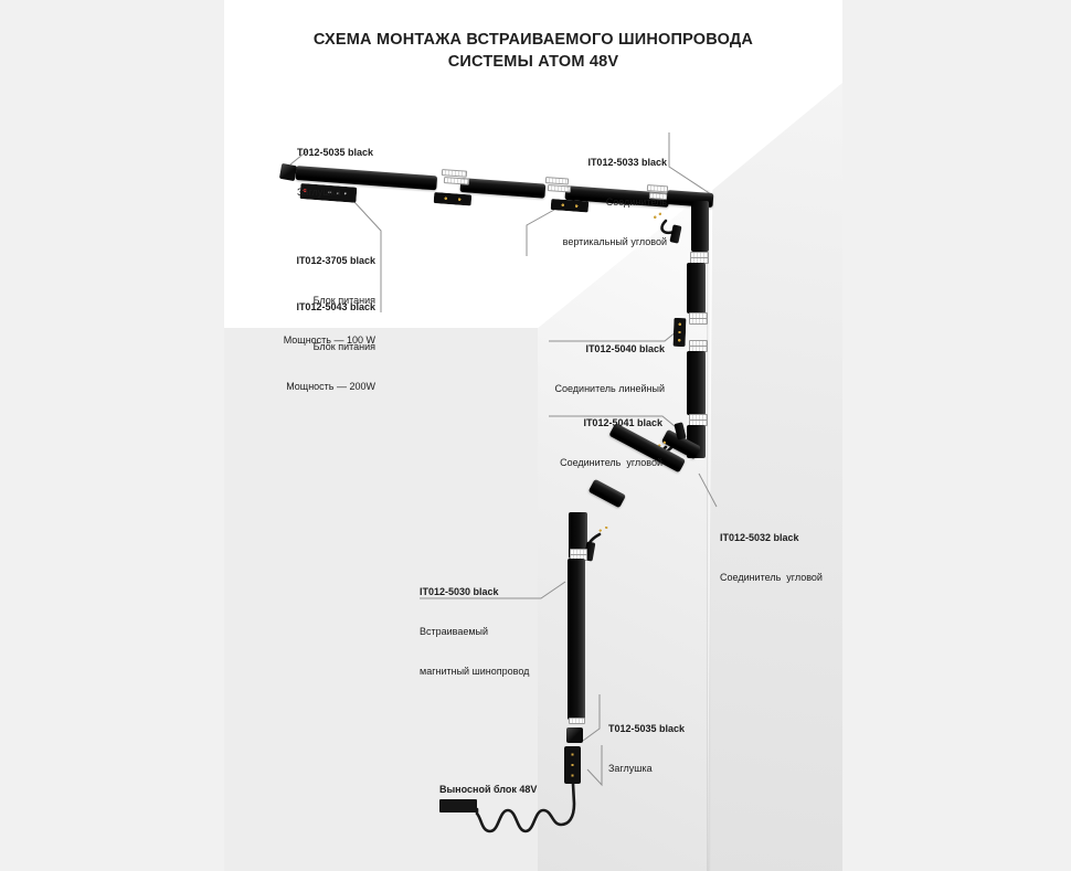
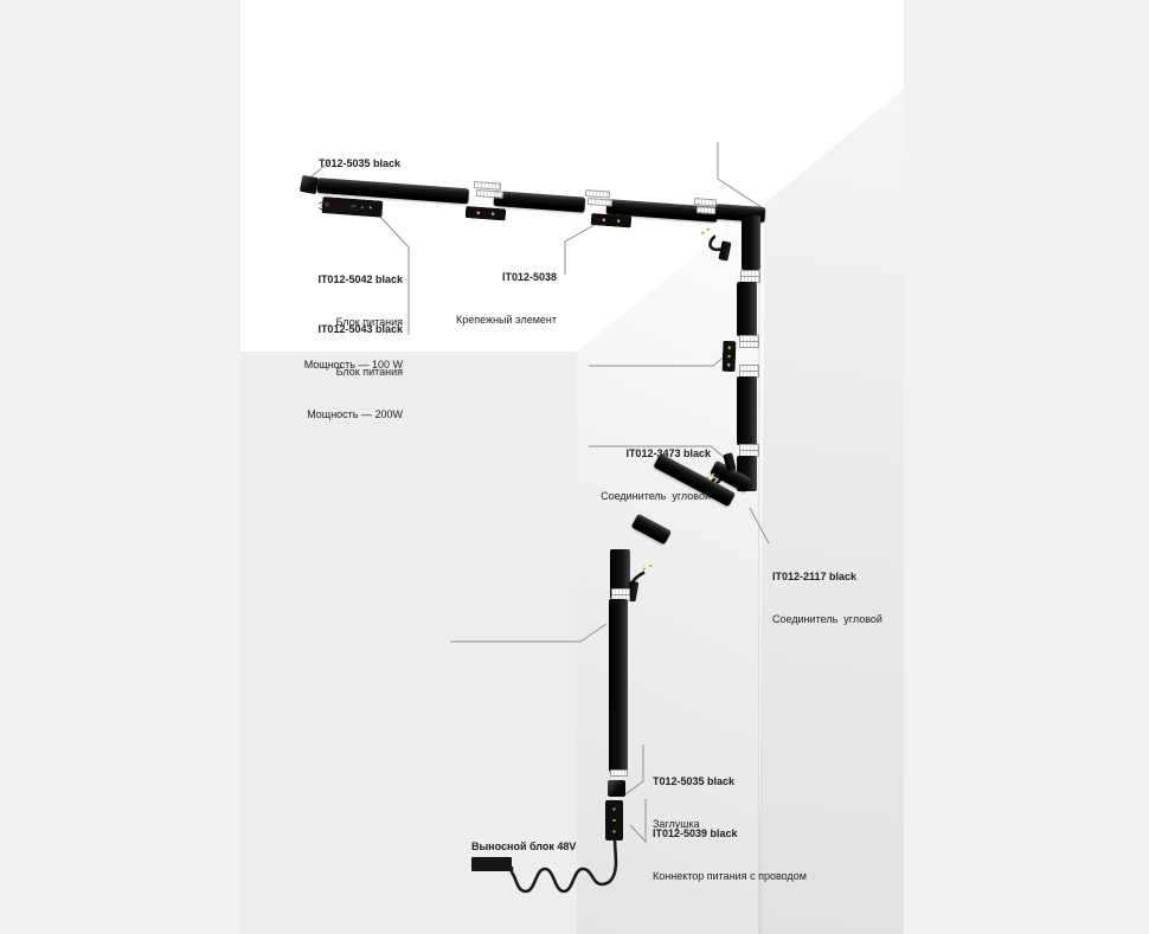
- СХЕМА МОНТАЖА ВСТРАИВАЕМОГО ШИНОПРОВОДА
- СИСТЕМЫ АТОМ 48V
  T012-5035 black
  Заглушка
- IT012-5033 black
- Соединитель
- вертикальный угловой
- IT012-3705 black
+ IT012-5042 black
  Блок питания
  Мощность — 100 W
+ IT012-5038
+ Крепежный элемент
  IT012-5043 black
  Блок питания
  Мощность — 200W
- IT012-5040 black
- Соединитель линейный
- IT012-5041 black
+ IT012-3473 black
  Соединитель угловой
- IT012-5032 black
+ IT012-2117 black
  Соединитель угловой
- IT012-5030 black
- Встраиваемый
- магнитный шинопровод
  T012-5035 black
  Заглушка
+ IT012-5039 black
+ Коннектор питания с проводом
  Выносной блок 48V
